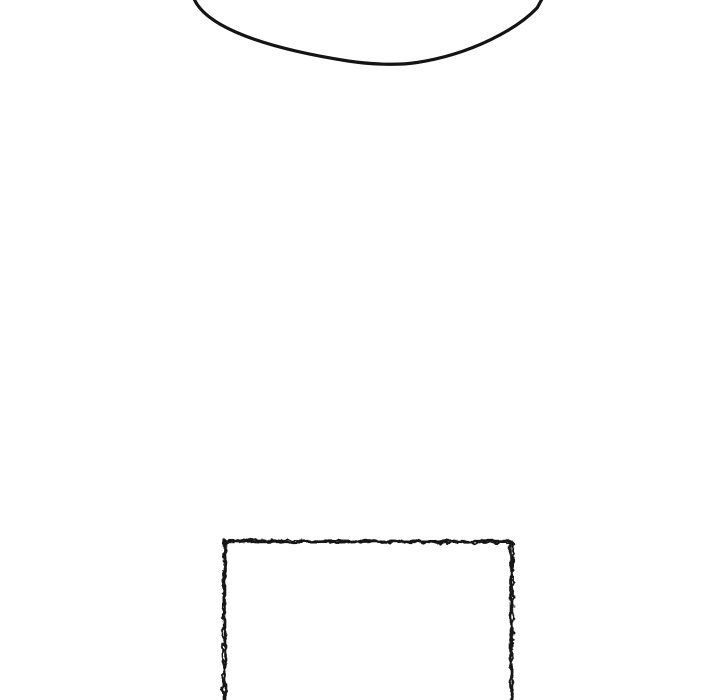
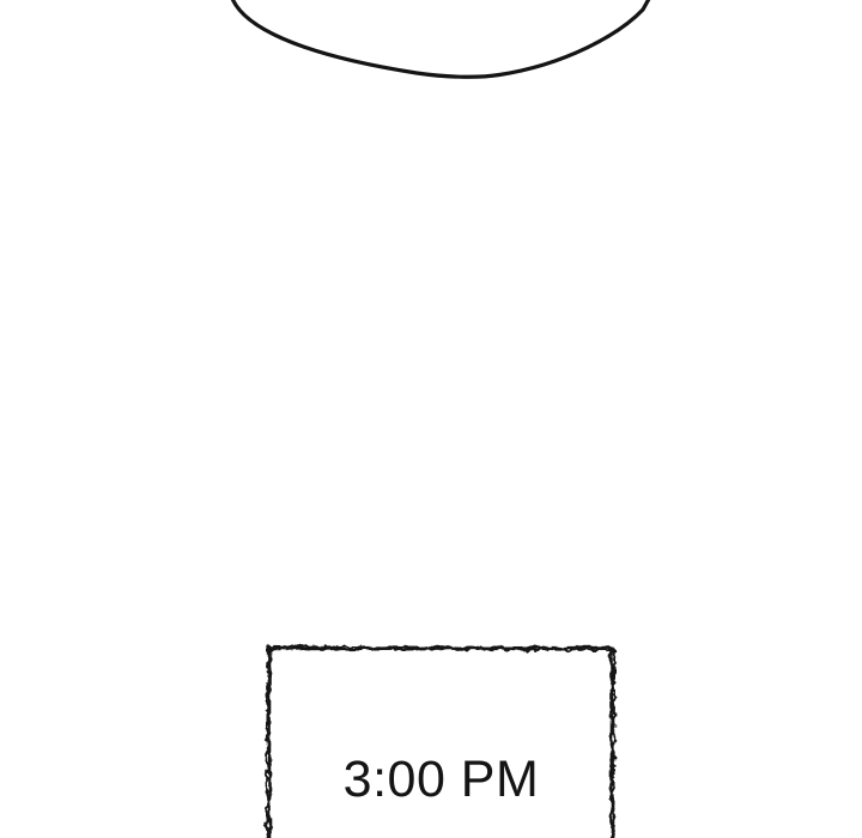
+ 3:00 PM
